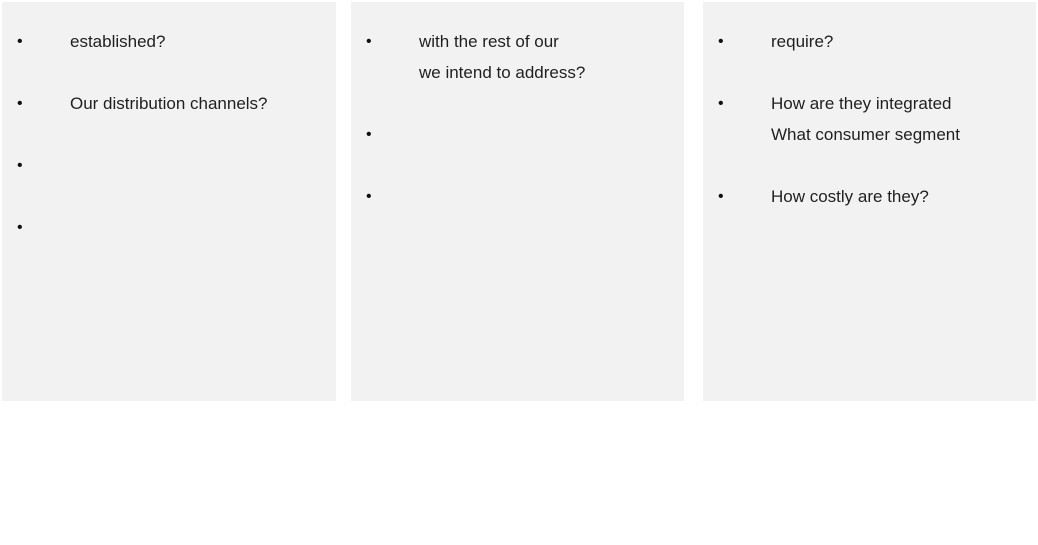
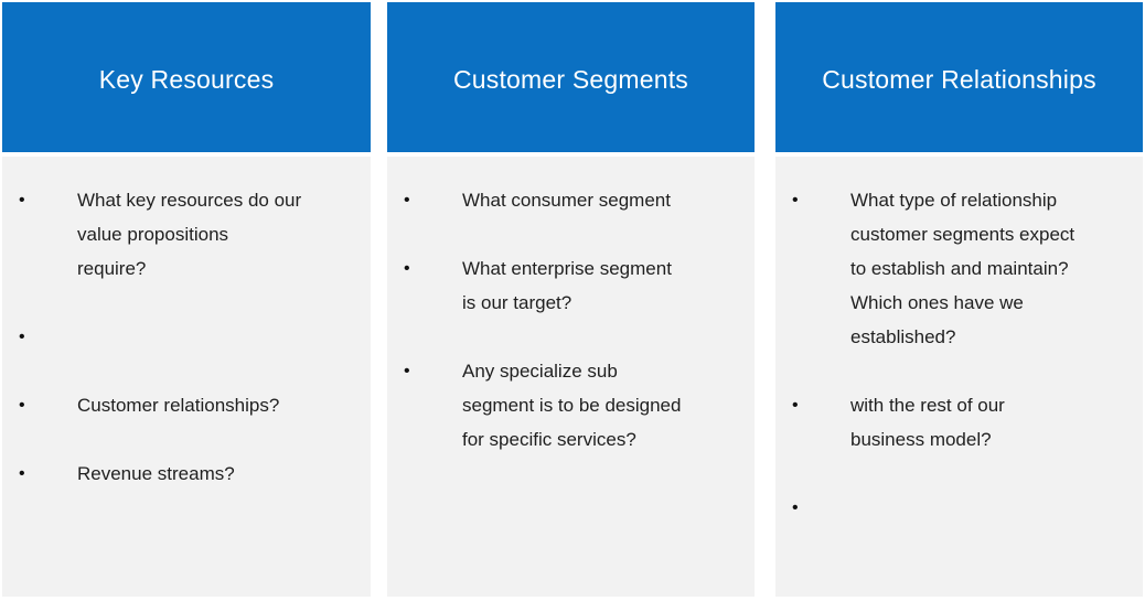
+ Key Resources
  •
+ What key resources do our
+ value propositions
- established?
+ require?
  •
- Our distribution channels?
  •
+ Customer relationships?
  •
+ Revenue streams?
+ Customer Segments
  •
- with the rest of our
+ What consumer segment
- we intend to address?
  •
+ What enterprise segment
+ is our target?
  •
+ Any specialize sub
+ segment is to be designed
+ for specific services?
+ Customer Relationships
  •
+ What type of relationship
+ customer segments expect
+ to establish and maintain?
+ Which ones have we
- require?
+ established?
  •
- How are they integrated
- What consumer segment
+ with the rest of our
+ business model?
  •
- How costly are they?
